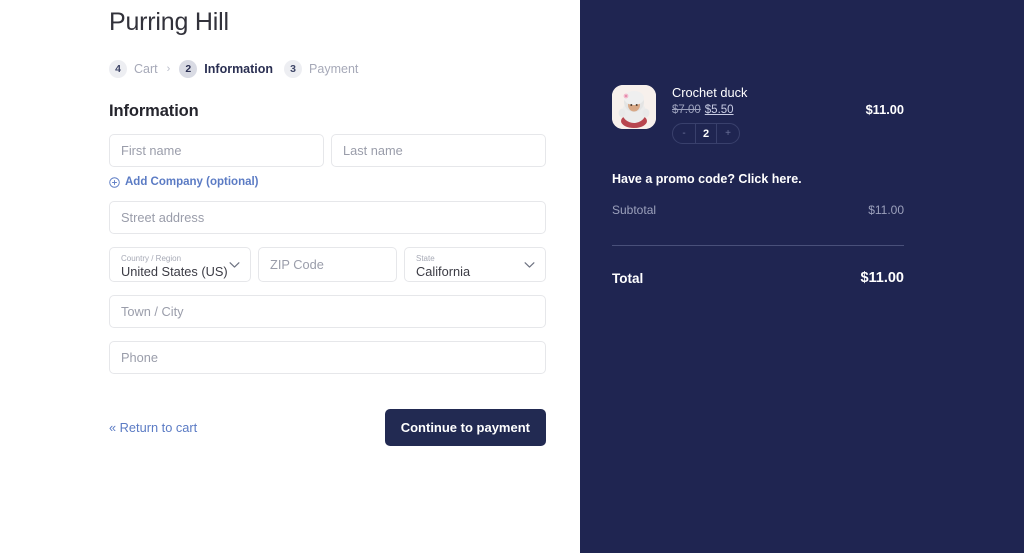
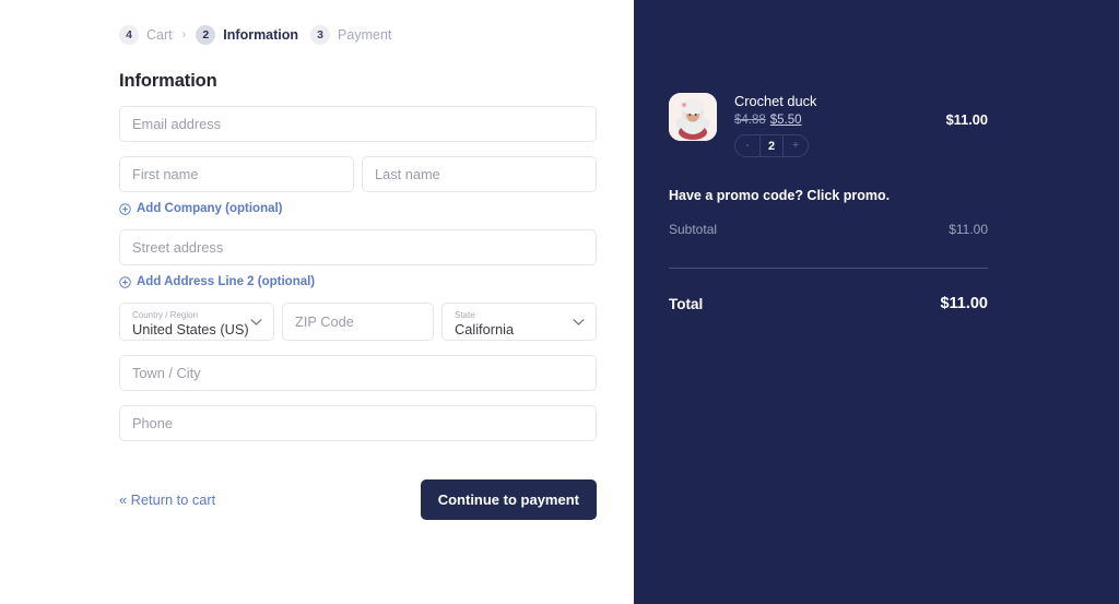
- Purring Hill
  4
  Cart
  ›
  2
  Information
  3
  Payment
  Information
+ Email address
  First name
  Last name
  Add Company (optional)
  Street address
+ Add Address Line 2 (optional)
  Country / Region
  United States (US)
  ZIP Code
  State
  California
  Town / City
  Phone
  « Return to cart
  Continue to payment
  Crochet duck
- $7.00 $5.50
+ $4.88 $5.50
  -
  2
  +
  $11.00
- Have a promo code? Click here.
+ Have a promo code? Click promo.
  Subtotal
  $11.00
  Total
  $11.00
